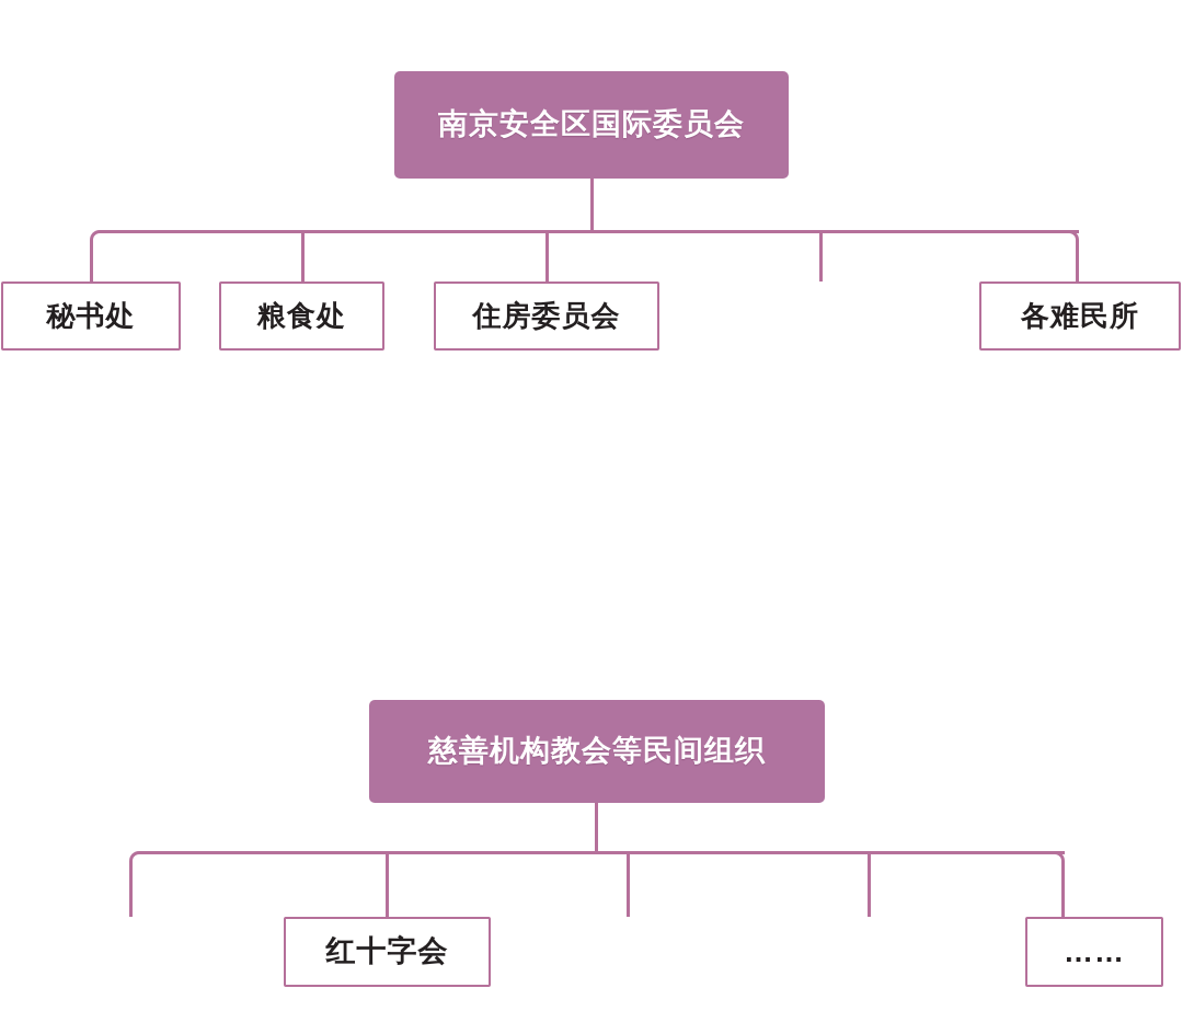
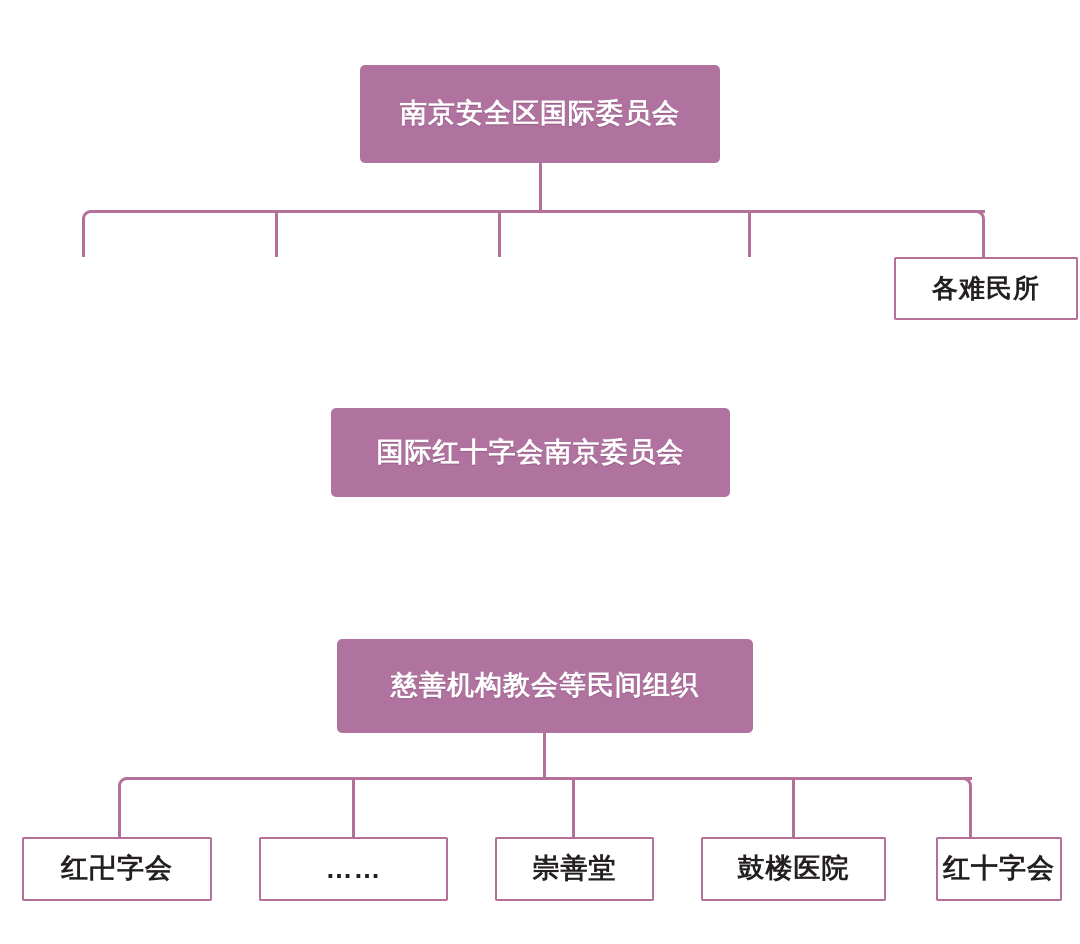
  南京安全区国际委员会
- 秘书处
- 粮食处
- 住房委员会
  各难民所
+ 国际红十字会南京委员会
  慈善机构教会等民间组织
+ 红卍字会
- 红十字会
+ ……
+ 崇善堂
+ 鼓楼医院
- ……
+ 红十字会
